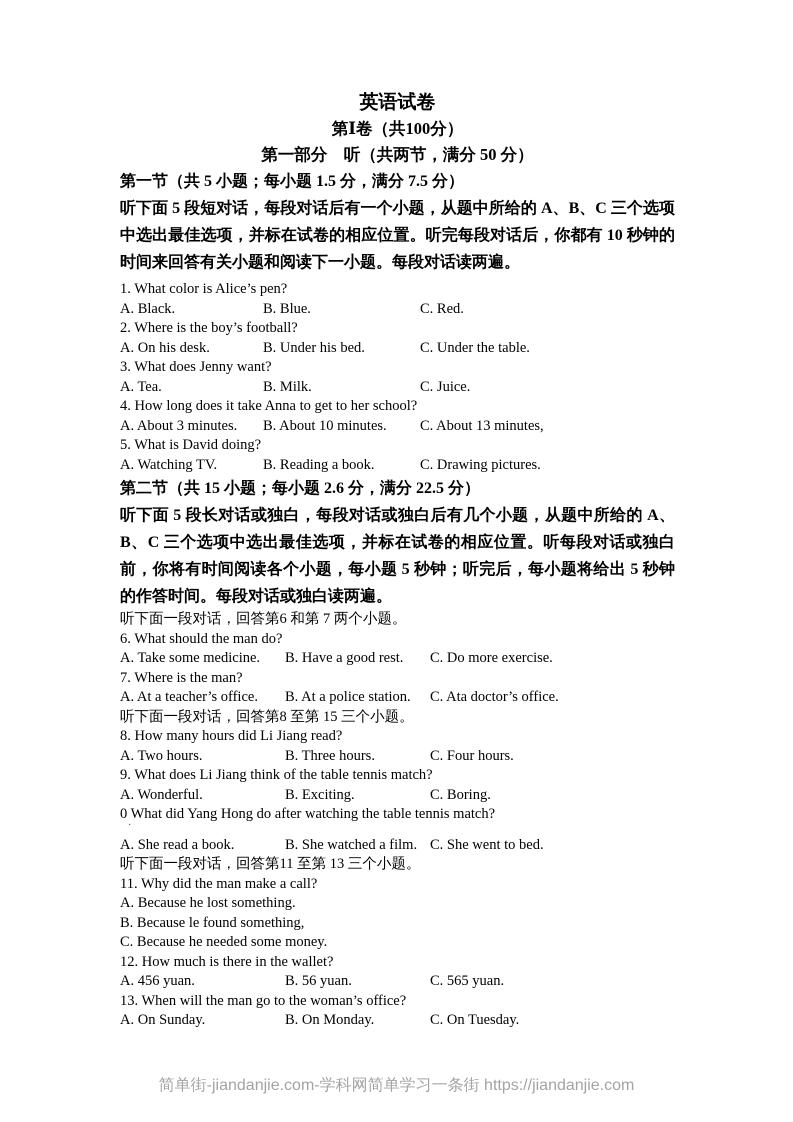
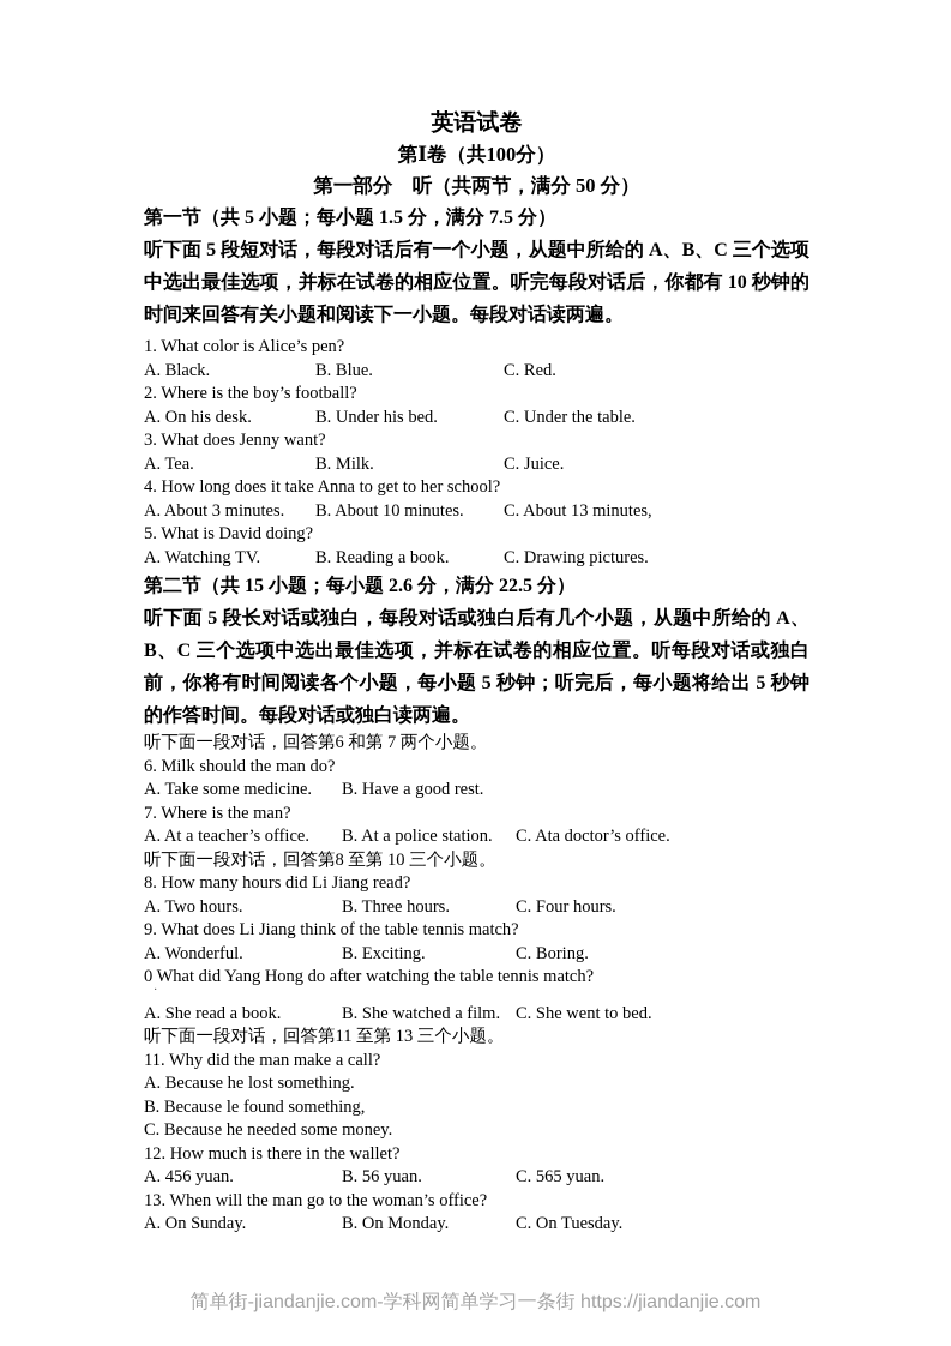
  英语试卷
  第Ⅰ卷（共100分）
  第一部分 听（共两节，满分 50 分）
  第一节（共 5 小题；每小题 1.5 分，满分 7.5 分）
  听下面 5 段短对话，每段对话后有一个小题，从题中所给的 A、B、C 三个选项中选出最佳选项，并标在试卷的相应位置。听完每段对话后，你都有 10 秒钟的时间来回答有关小题和阅读下一小题。每段对话读两遍。
  1. What color is Alice’s pen?
  A. Black.
  B. Blue.
  C. Red.
  2. Where is the boy’s football?
  A. On his desk.
  B. Under his bed.
  C. Under the table.
  3. What does Jenny want?
  A. Tea.
  B. Milk.
  C. Juice.
  4. How long does it take Anna to get to her school?
  A. About 3 minutes.
  B. About 10 minutes.
  C. About 13 minutes,
  5. What is David doing?
  A. Watching TV.
  B. Reading a book.
  C. Drawing pictures.
  第二节（共 15 小题；每小题 2.6 分，满分 22.5 分）
  听下面 5 段长对话或独白，每段对话或独白后有几个小题，从题中所给的 A、B、C 三个选项中选出最佳选项，并标在试卷的相应位置。听每段对话或独白前，你将有时间阅读各个小题，每小题 5 秒钟；听完后，每小题将给出 5 秒钟的作答时间。每段对话或独白读两遍。
  听下面一段对话，回答第6 和第 7 两个小题。
- 6. What should the man do?
+ 6. Milk should the man do?
  A. Take some medicine.
  B. Have a good rest.
- C. Do more exercise.
  7. Where is the man?
  A. At a teacher’s office.
  B. At a police station.
  C. Ata doctor’s office.
- 听下面一段对话，回答第8 至第 15 三个小题。
+ 听下面一段对话，回答第8 至第 10 三个小题。
  8. How many hours did Li Jiang read?
  A. Two hours.
  B. Three hours.
  C. Four hours.
  9. What does Li Jiang think of the table tennis match?
  A. Wonderful.
  B. Exciting.
  C. Boring.
  ·
  0 What did Yang Hong do after watching the table tennis match?
  A. She read a book.
  B. She watched a film.
  C. She went to bed.
  听下面一段对话，回答第11 至第 13 三个小题。
  11. Why did the man make a call?
  A. Because he lost something.
  B. Because le found something,
  C. Because he needed some money.
  12. How much is there in the wallet?
  A. 456 yuan.
  B. 56 yuan.
  C. 565 yuan.
  13. When will the man go to the woman’s office?
  A. On Sunday.
  B. On Monday.
  C. On Tuesday.
  简单街-jiandanjie.com-学科网简单学习一条街 https://jiandanjie.com
